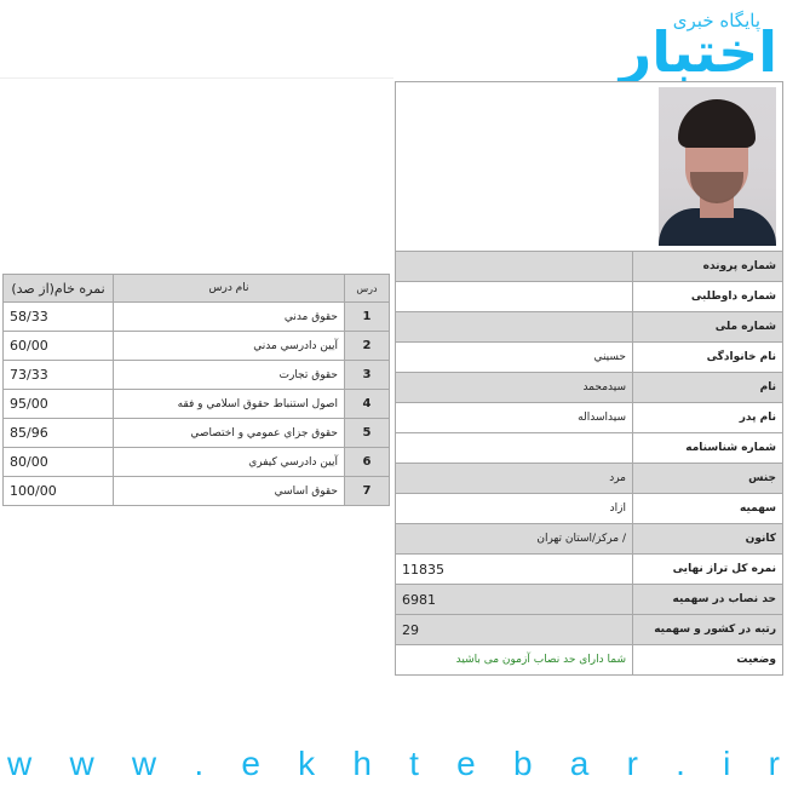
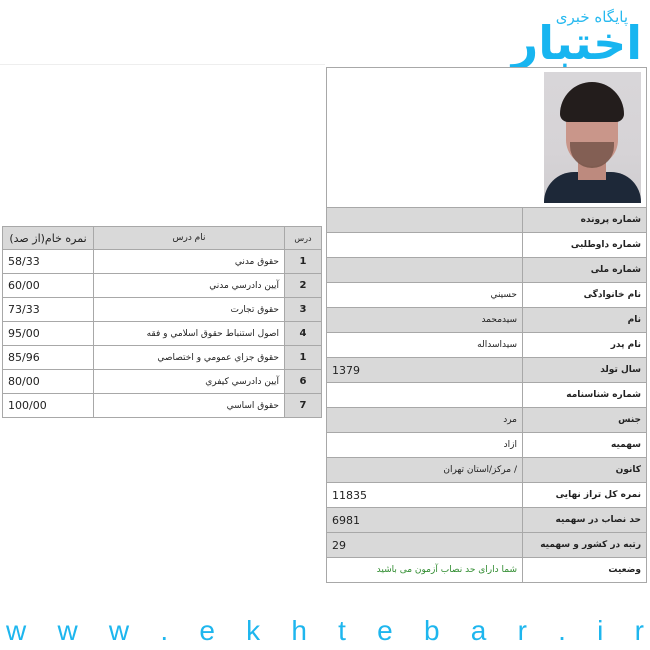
  پایگاه خبری
  اختبار
  درس	نام درس	نمره خام(از صد)
  1	حقوق مدني	58/33
  2	آيين دادرسي مدني	60/00
  3	حقوق تجارت	73/33
  4	اصول استنباط حقوق اسلامي و فقه	95/00
- 5	حقوق جزاي عمومي و اختصاصي	85/96
+ 1	حقوق جزاي عمومي و اختصاصي	85/96
  6	آيين دادرسي كيفري	80/00
  7	حقوق اساسي	100/00
  شماره پرونده
  شماره داوطلبی
  شماره ملی
  نام خانوادگی	حسيني
  نام	سيدمحمد
  نام پدر	سيداسداله
+ سال تولد	1379
  شماره شناسنامه
  جنس	مرد
  سهمیه	ازاد
  کانون	/ مرکز/استان تهران
  نمره کل تراز نهایی	11835
  حد نصاب در سهمیه	6981
  رتبه در کشور و سهمیه	29
  وضعیت	شما دارای حد نصاب آزمون می باشید
  w
  w
  w
  .
  e
  k
  h
  t
  e
  b
  a
  r
  .
  i
  r
